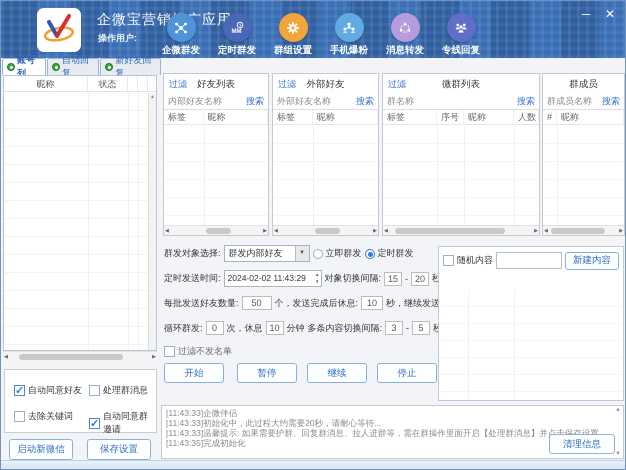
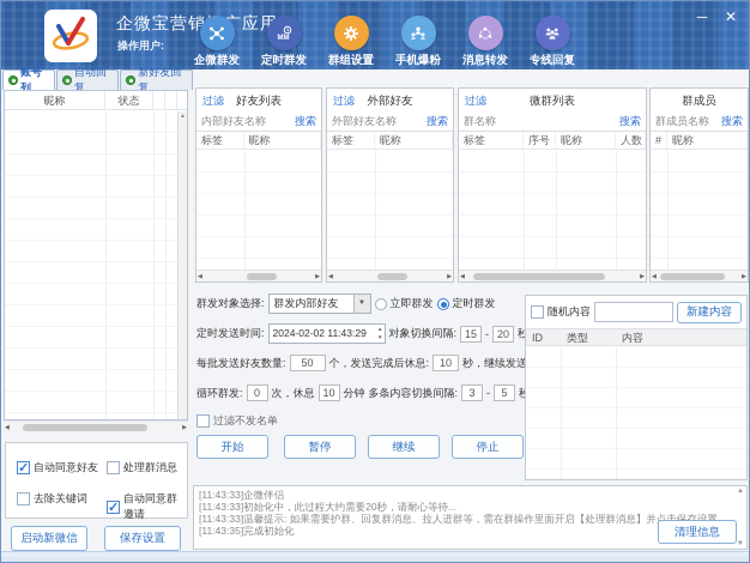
  企微宝营销广应
  操作用户:
  ─
  ✕
  企微群发
  定时群发
  群组设置
  手机爆粉
  消息转发
  专线回复
  账号列
  自动回复
  新好友回复
  昵称
  状态
  自动同意好友
  处理群消息
  去除关键词
  自动同意群邀请
  启动新微信
  保存设置
  过滤
  好友列表
  内部好友名称
  搜索
  标签
  昵称
  过滤
  外部好友
  外部好友名称
  搜索
  标签
  昵称
  过滤
  微群列表
  群名称
  搜索
  标签
  序号
  昵称
  人数
  群成员
  群成员名称
  搜索
  #
  昵称
  群发对象选择:
  群发内部好友
  立即群发
  定时群发
  定时发送时间:
  2024-02-02 11:43:29
  对象切换间隔:
  15
  -
  20
  秒
  每批发送好友数量:
  50
  个，发送完成后休息:
  10
  秒，继续发送
  循环群发:
  0
  次，休息
  10
  分钟
  多条内容切换间隔:
  3
  -
  5
  过滤不发名单
  开始
  暂停
  继续
  停止
  随机内容
  新建内容
+ ID
+ 类型
+ 内容
  [11:43:33]企微伴侣
  [11:43:33]初始化中，此过程大约需要20秒，请耐心等待...
  [11:43:33]温馨提示: 如果需要护群、回复群消息、拉人进群等，需在群操作里面开启【处理群消息】并点击保存设置
  [11:43:35]完成初始化
  清理信息
